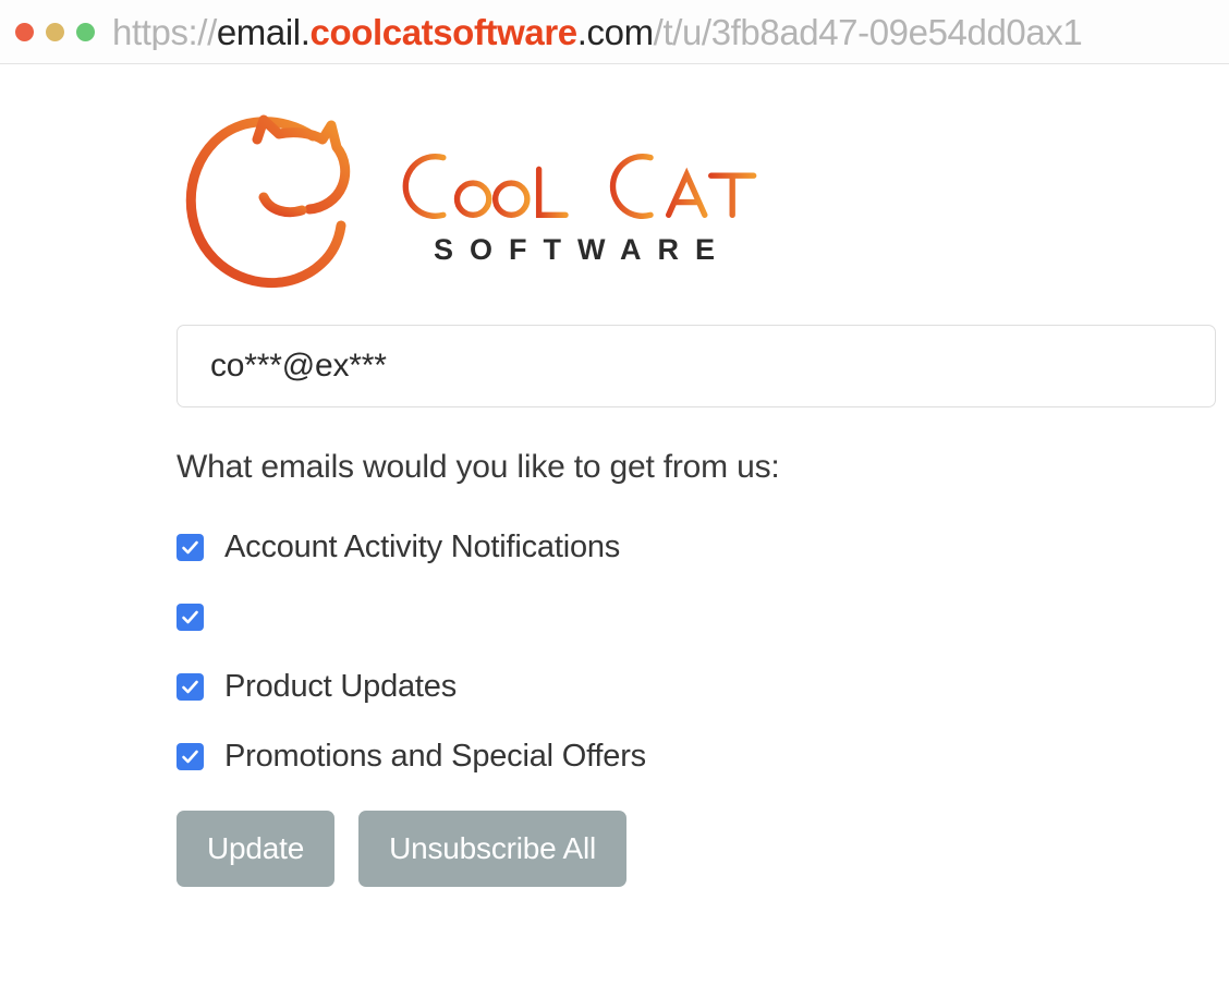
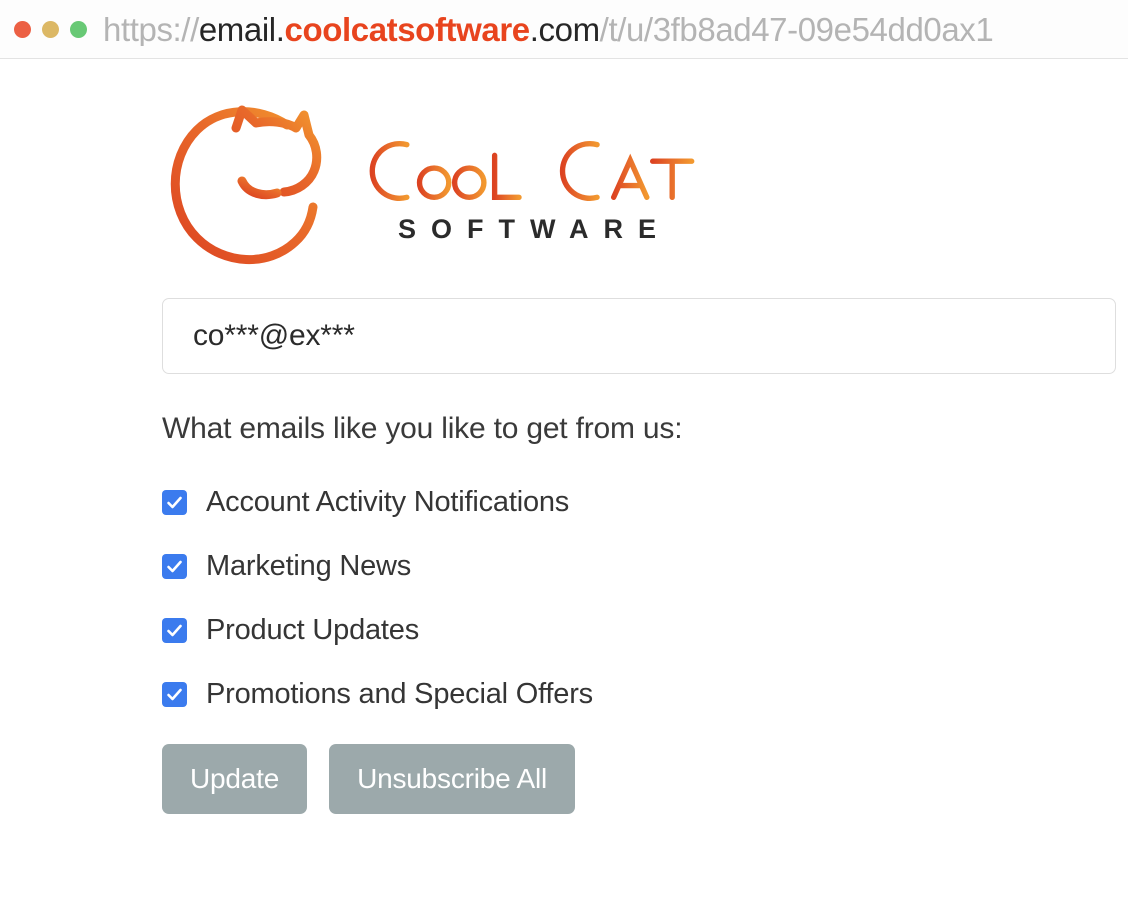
  https://email.coolcatsoftware.com/t/u/3fb8ad47-09e54dd0ax1
  SOFTWARE
  co***@ex***
- What emails would you like to get from us:
+ What emails like you like to get from us:
  Account Activity Notifications
+ Marketing News
  Product Updates
  Promotions and Special Offers
  Update
  Unsubscribe All
